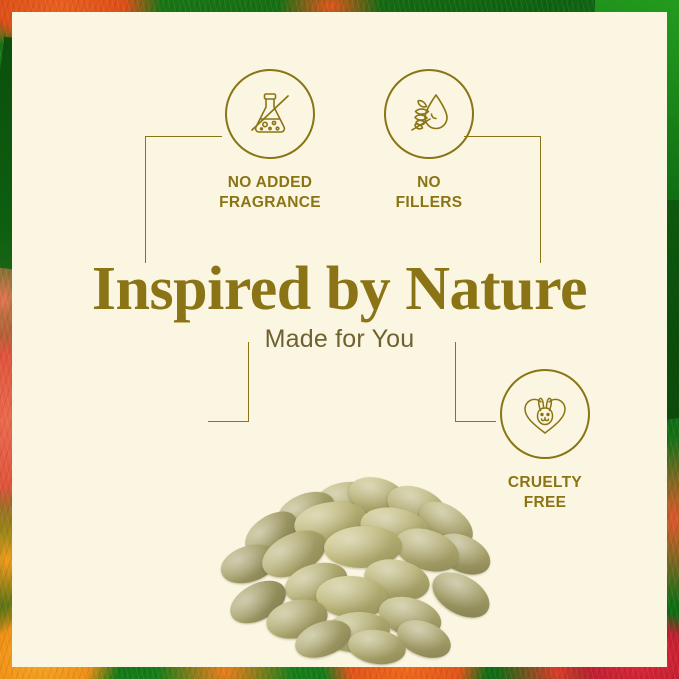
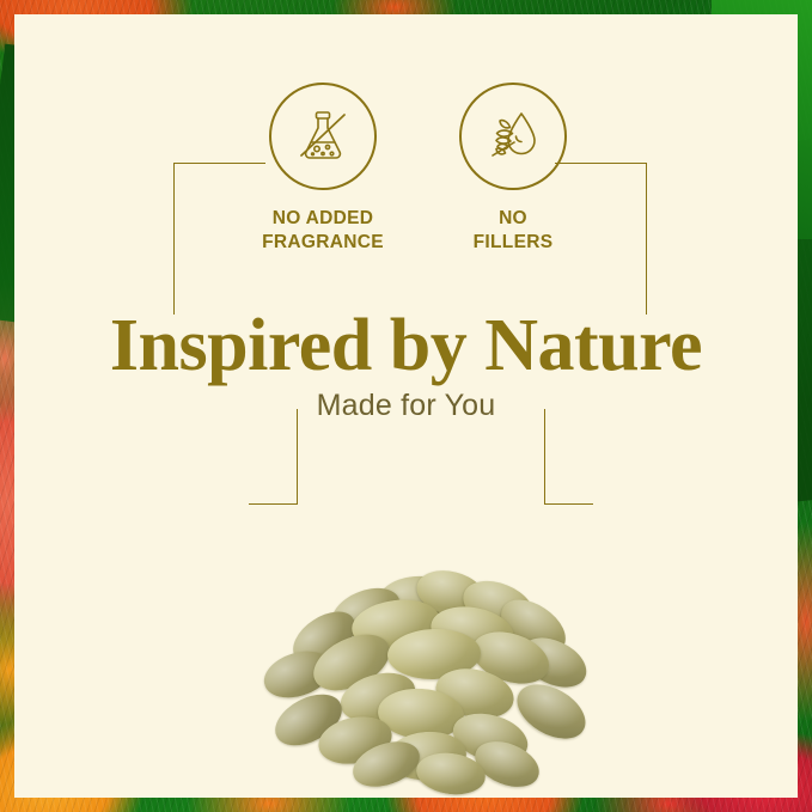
  NO ADDED
  FRAGRANCE
  NO
  FILLERS
- CRUELTY
- FREE
  Inspired by Nature
  Made for You
